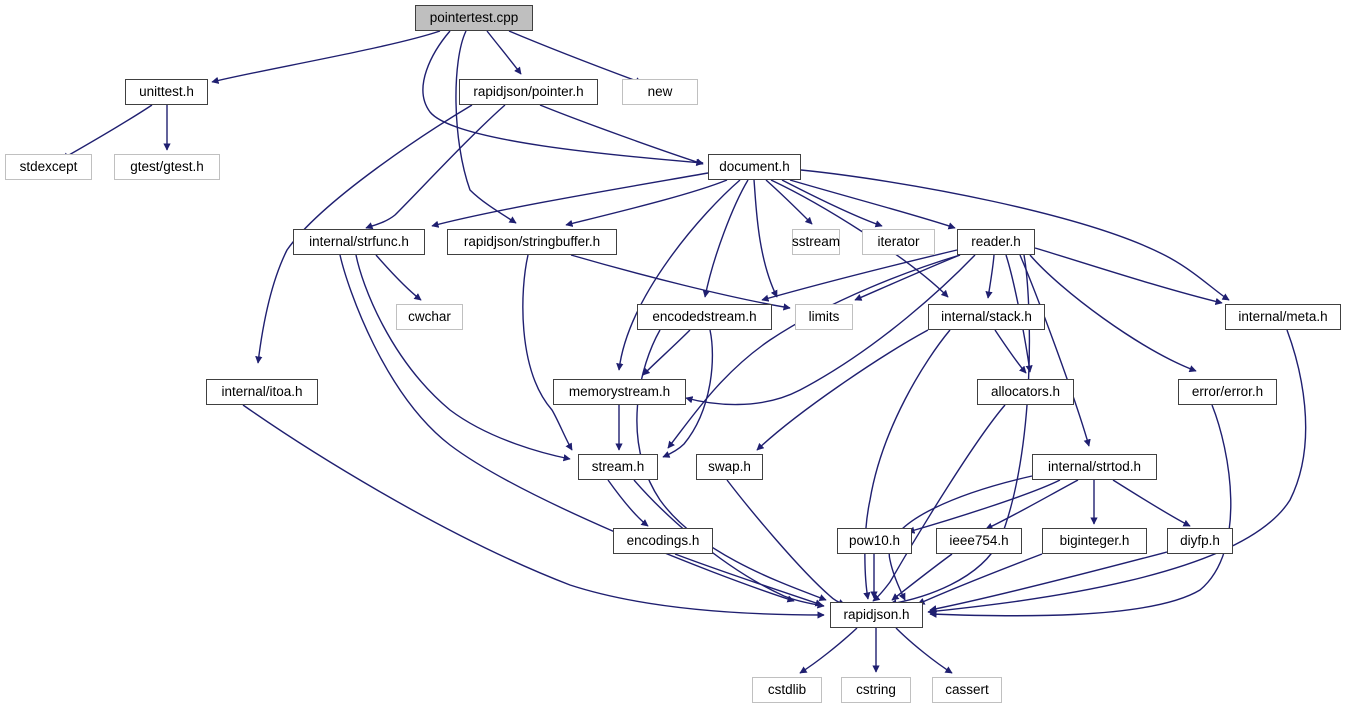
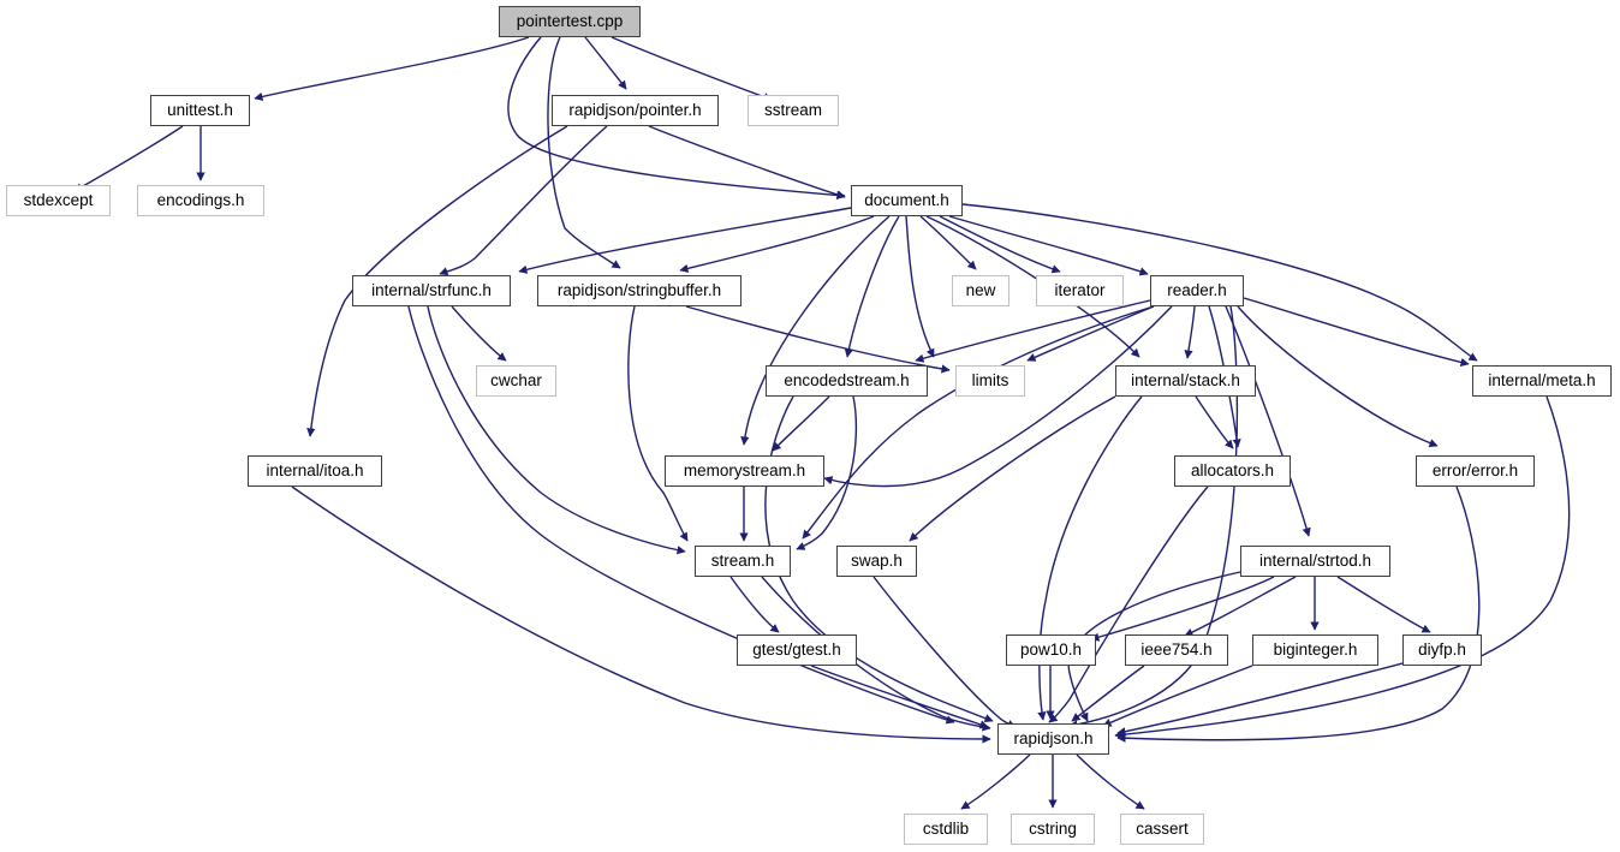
  pointertest.cpp
  unittest.h
  rapidjson/pointer.h
- new
+ sstream
  stdexcept
- gtest/gtest.h
+ encodings.h
  document.h
  internal/strfunc.h
  rapidjson/stringbuffer.h
- sstream
+ new
  iterator
  reader.h
  cwchar
  encodedstream.h
  limits
  internal/stack.h
  internal/meta.h
  internal/itoa.h
  memorystream.h
  allocators.h
  error/error.h
  stream.h
  swap.h
  internal/strtod.h
- encodings.h
+ gtest/gtest.h
  pow10.h
  ieee754.h
  biginteger.h
  diyfp.h
  rapidjson.h
  cstdlib
  cstring
  cassert
